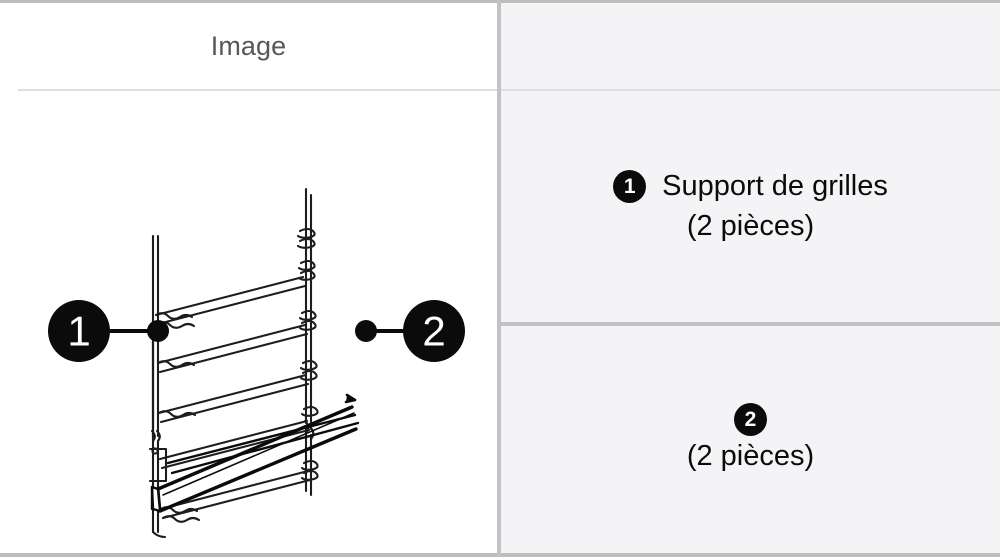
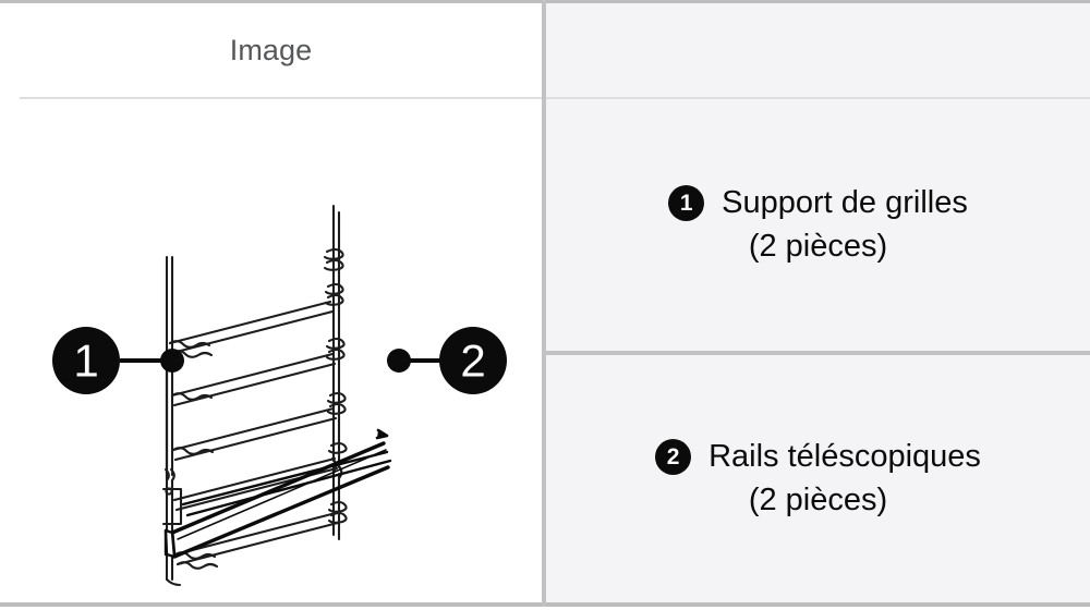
  Image
  1
  Support de grilles
  (2 pièces)
  2
+ Rails téléscopiques
  (2 pièces)
  1
  2
